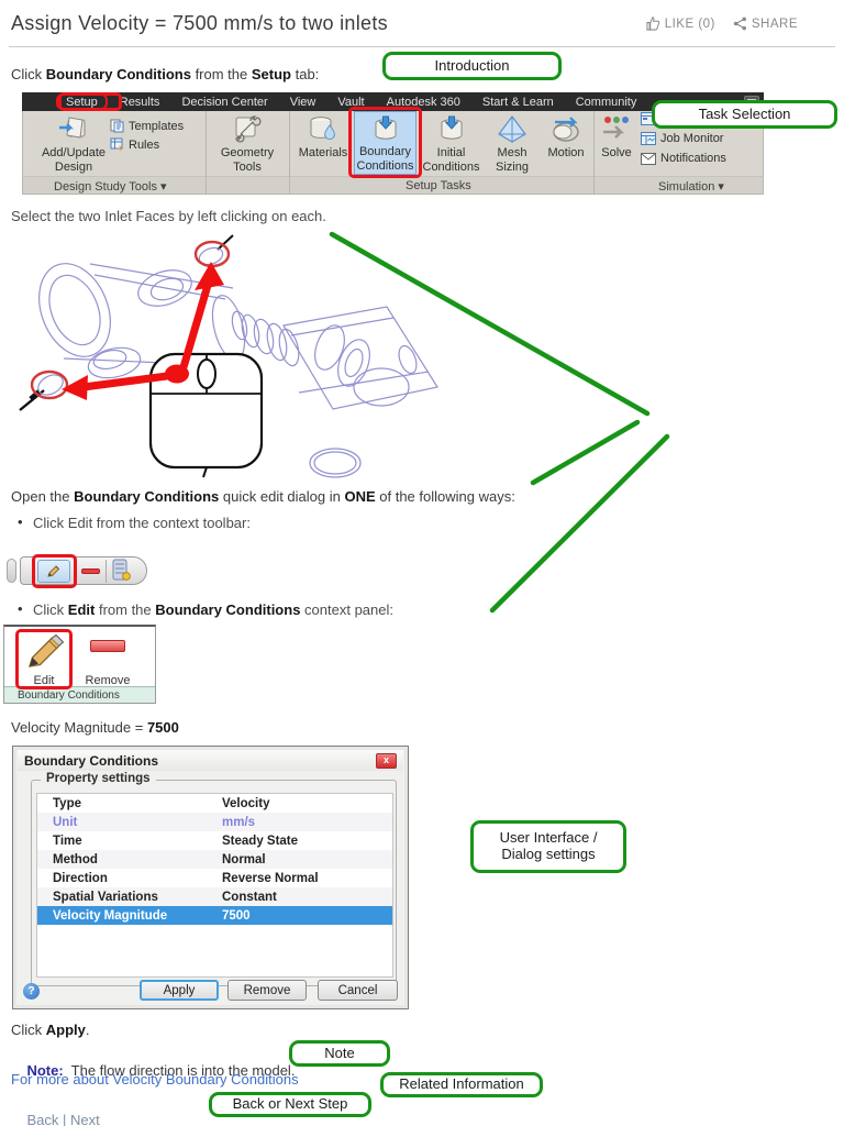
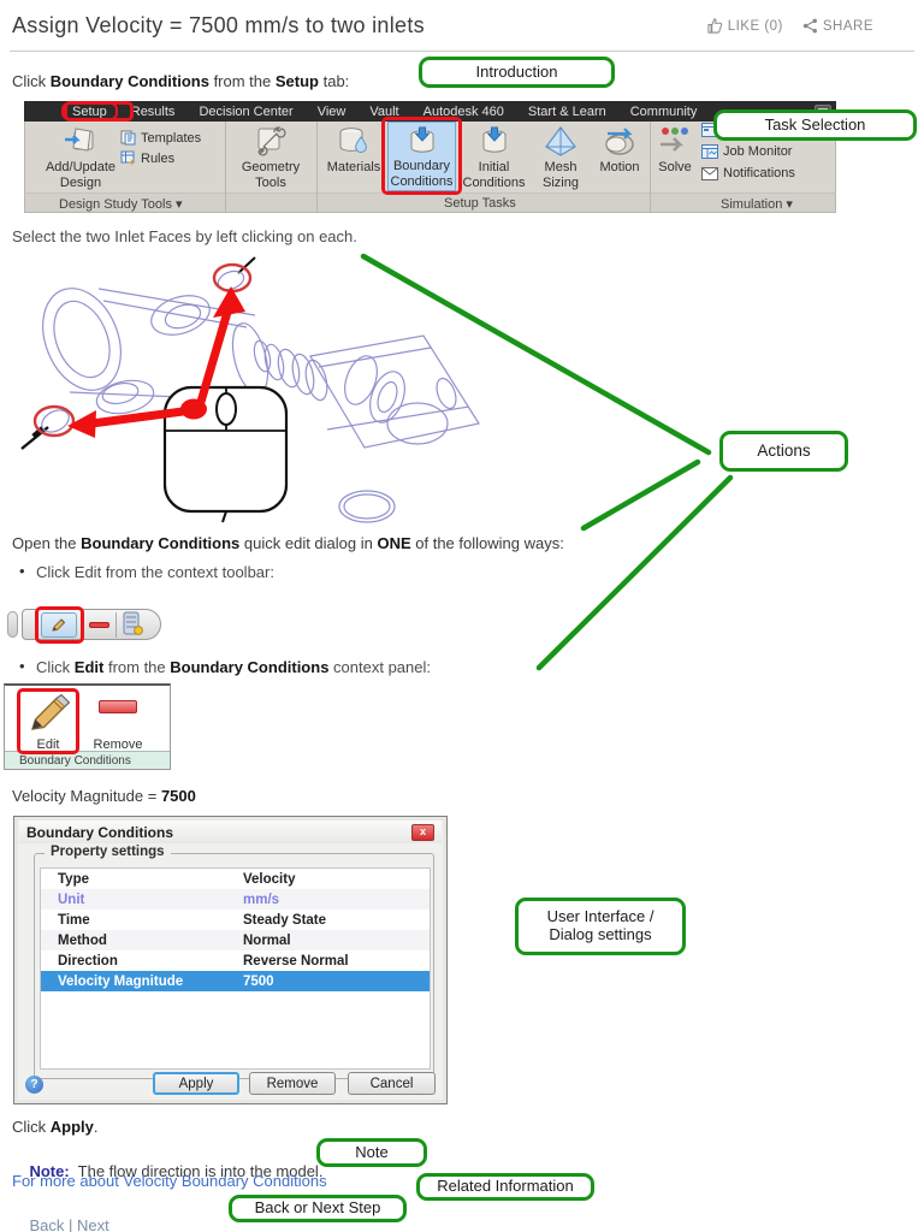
  Assign Velocity = 7500 mm/s to two inlets
  LIKE (0)
  SHARE
  Click Boundary Conditions from the Setup tab:
  Introduction
  Setup
  Results
  Decision Center
  View
  Vault
- Autodesk 360
+ Autodesk 460
  Start & Learn
  Community
  Design Study Tools ▾
  Setup Tasks
  Simulation ▾
  Add/Update Design
  Templates
  Rules
  Geometry Tools
  Materials
  Boundary Conditions
  Initial Conditions
  Mesh Sizing
  Motion
  Solve
  Job Monitor
  Notifications
  Task Selection
  Select the two Inlet Faces by left clicking on each.
+ Actions
  Open the Boundary Conditions quick edit dialog in ONE of the following ways:
  •
  Click Edit from the context toolbar:
  •
  Click Edit from the Boundary Conditions context panel:
  Edit
  Remove
  Boundary Conditions
  Velocity Magnitude = 7500
  Boundary Conditions
  x
  Property settings
  Type
  Velocity
  Unit
  mm/s
  Time
  Steady State
  Method
  Normal
  Direction
  Reverse Normal
- Spatial Variations
- Constant
  Velocity Magnitude
  7500
  ?
  Apply
  Remove
  Cancel
  User Interface /
  Dialog settings
  Click Apply.
  Note: The flow direction is into the model.
  Note
  For more about Velocity Boundary Conditions
  Related Information
  Back | Next
  Back or Next Step
